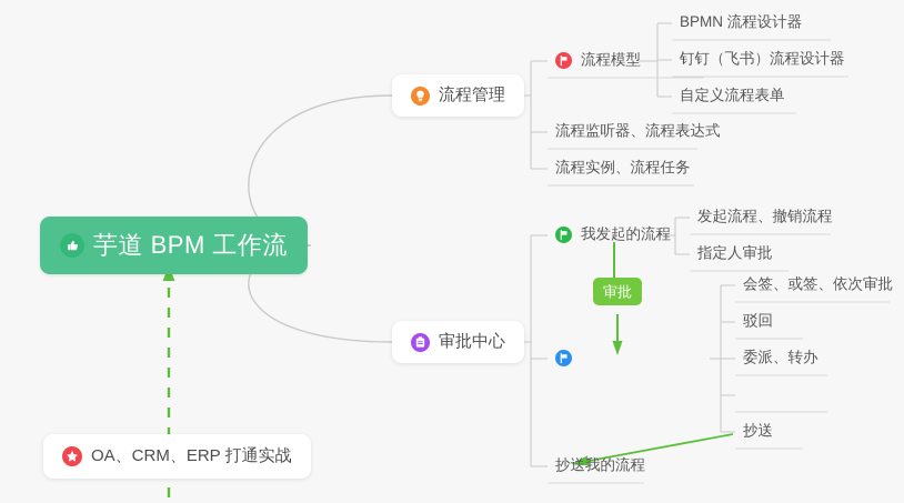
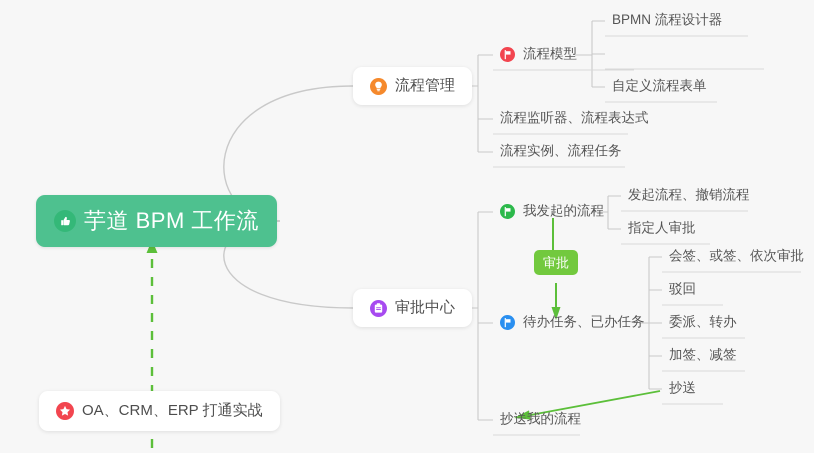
  芋道 BPM 工作流
  流程管理
  流程模型
  BPMN 流程设计器
- 钉钉（飞书）流程设计器
  自定义流程表单
  流程监听器、流程表达式
  流程实例、流程任务
  审批中心
  我发起的流程
  发起流程、撤销流程
  指定人审批
  审批
+ 待办任务、已办任务
  会签、或签、依次审批
  驳回
  委派、转办
+ 加签、减签
  抄送
  抄送我的流程
  OA、CRM、ERP 打通实战
